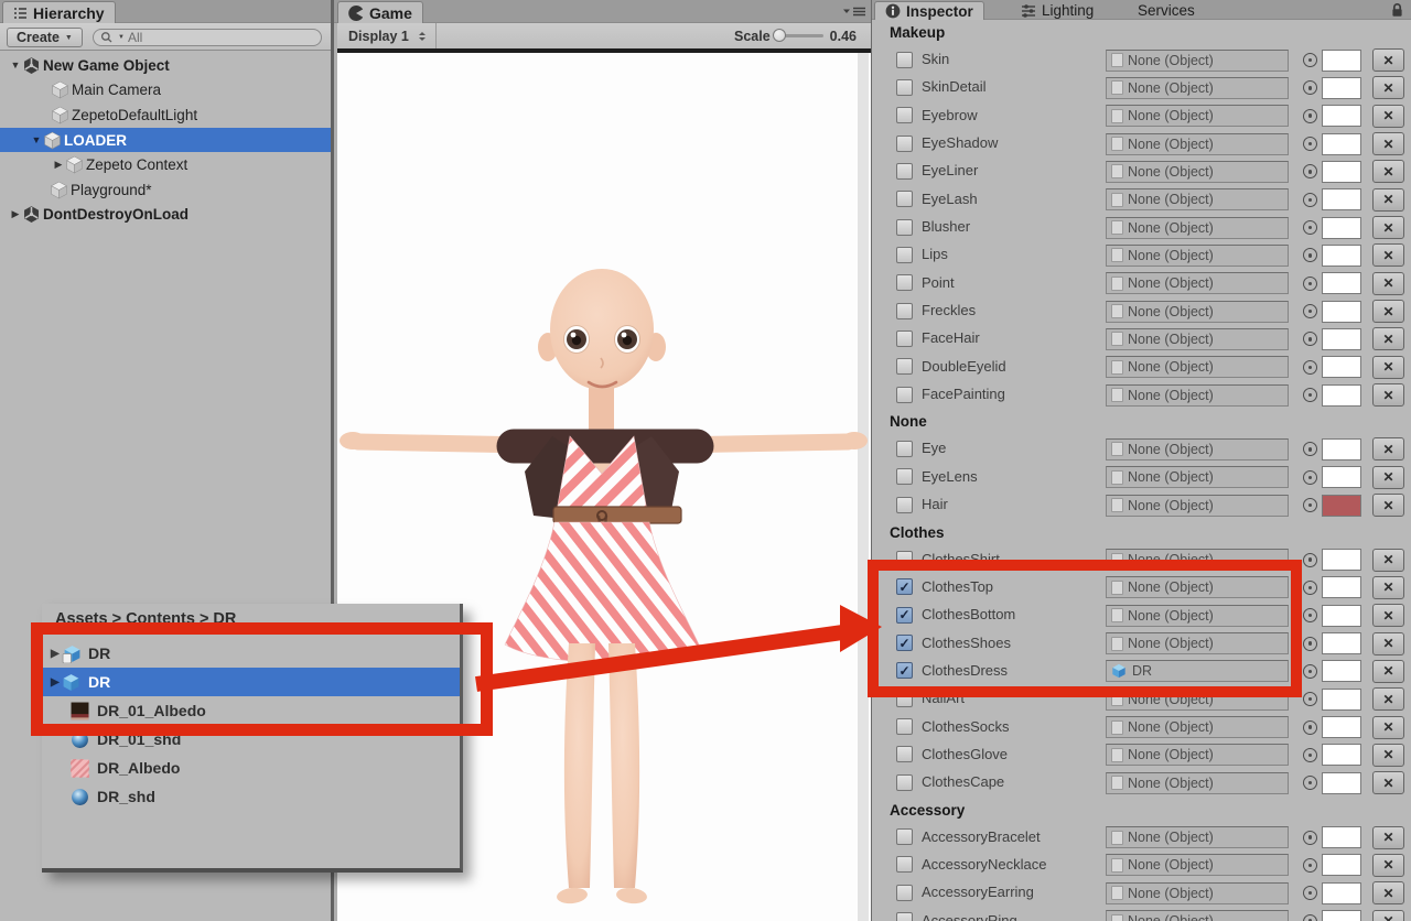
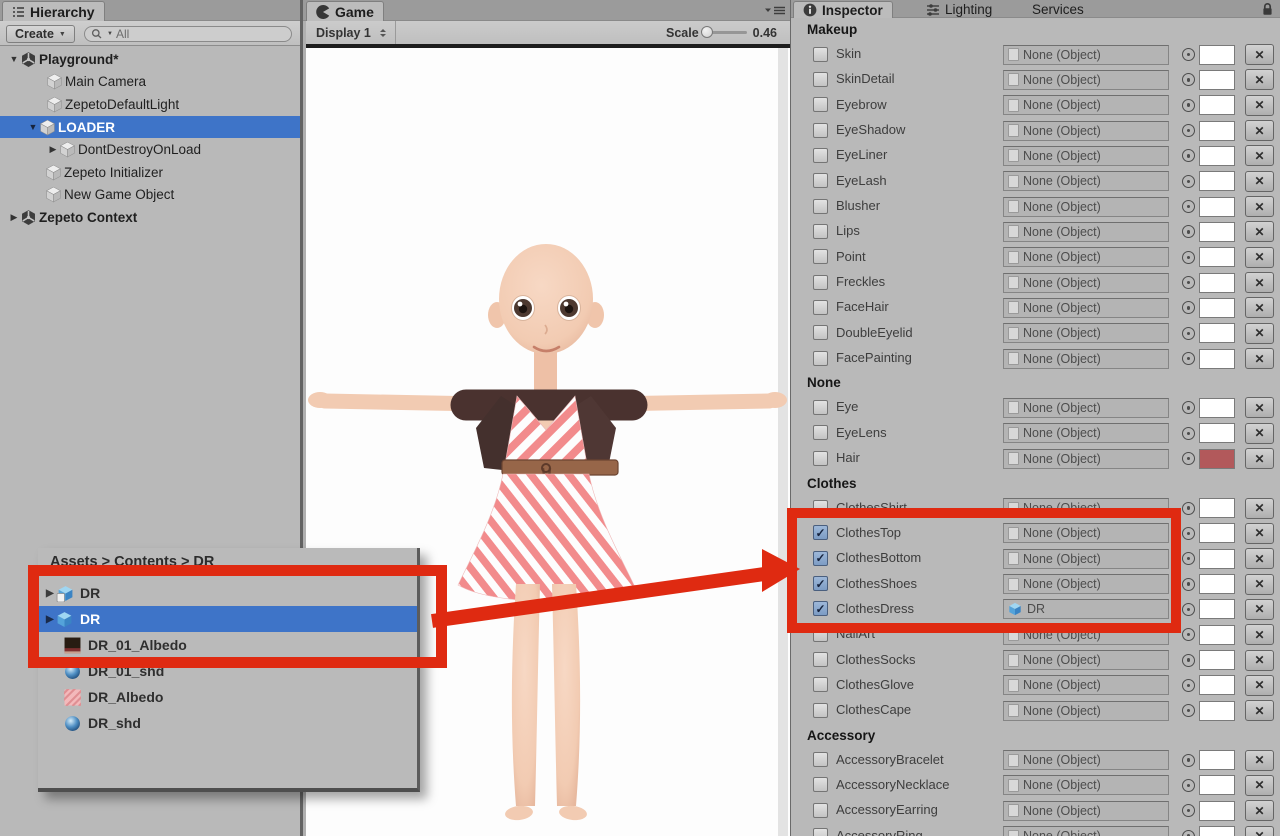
  Hierarchy
  Create
  All
- New Game Object
+ Playground*
  Main Camera
  ZepetoDefaultLight
  LOADER
- Zepeto Context
+ DontDestroyOnLoad
+ Zepeto Initializer
- Playground*
+ New Game Object
- DontDestroyOnLoad
+ Zepeto Context
  Game
  Display 1
  Scale
  0.46
  Inspector
  Lighting
  Services
  Makeup
  Skin
  None (Object)
  SkinDetail
  None (Object)
  Eyebrow
  None (Object)
  EyeShadow
  None (Object)
  EyeLiner
  None (Object)
  EyeLash
  None (Object)
  Blusher
  None (Object)
  Lips
  None (Object)
  Point
  None (Object)
  Freckles
  None (Object)
  FaceHair
  None (Object)
  DoubleEyelid
  None (Object)
  FacePainting
  None (Object)
  None
  Eye
  None (Object)
  EyeLens
  None (Object)
  Hair
  None (Object)
  Clothes
  ClothesShirt
  None (Object)
  ClothesTop
  None (Object)
  ClothesBottom
  None (Object)
  ClothesShoes
  None (Object)
  ClothesDress
  DR
  NailArt
  None (Object)
  ClothesSocks
  None (Object)
  ClothesGlove
  None (Object)
  ClothesCape
  None (Object)
  Accessory
  AccessoryBracelet
  None (Object)
  AccessoryNecklace
  None (Object)
  AccessoryEarring
  None (Object)
  AccessoryRing
  Assets > Contents > DR
  DR
  DR
  DR_01_Albedo
  DR_01_shd
  DR_Albedo
  DR_shd
